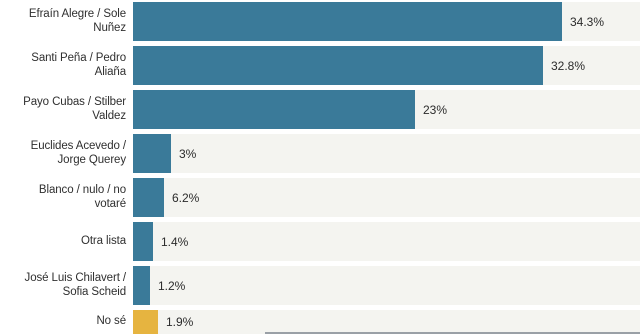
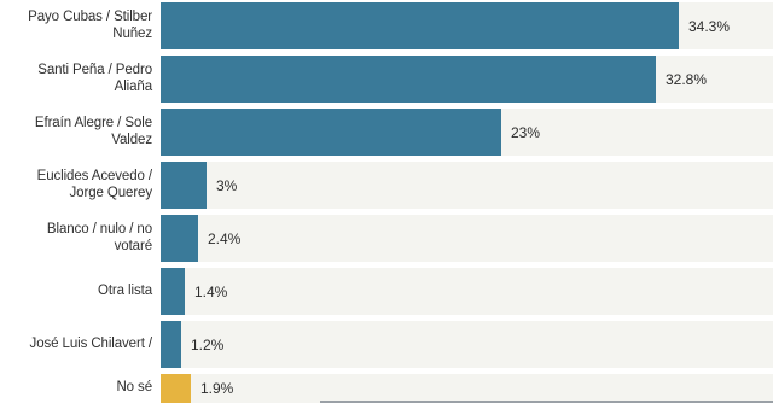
- Efraín Alegre / Sole
+ Payo Cubas / Stilber
  Nuñez
  34.3%
  Santi Peña / Pedro
  Aliaña
  32.8%
- Payo Cubas / Stilber
+ Efraín Alegre / Sole
  Valdez
  23%
  Euclides Acevedo /
  Jorge Querey
  3%
  Blanco / nulo / no
  votaré
- 6.2%
+ 2.4%
  Otra lista
  1.4%
  José Luis Chilavert /
- Sofia Scheid
  1.2%
  No sé
  1.9%
